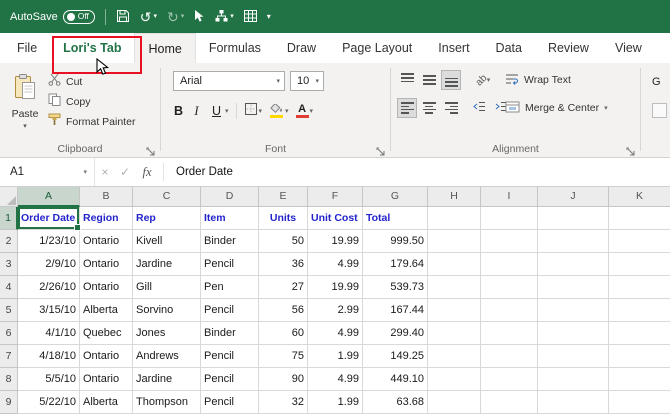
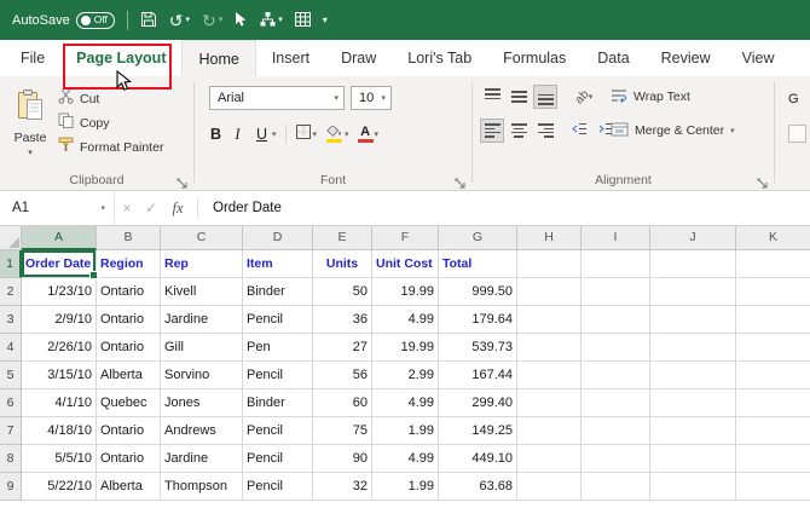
  AutoSave
  Off
  ↺
  ↻
  ▾
  File
- Lori's Tab
+ Page Layout
  Home
- Formulas
+ Insert
  Draw
- Page Layout
+ Lori's Tab
- Insert
+ Formulas
  Data
  Review
  View
  Paste
  Cut
  Copy
  Format Painter
  Clipboard
  Arial
  10
  B
  I
  U
  A
  Font
  Wrap Text
  Merge & Center
  Alignment
  G
  A1
  ×
  ✓
  fx
  Order Date
  A
  B
  C
  D
  E
  F
  G
  H
  I
  J
  K
  1
  Order Date
  Region
  Rep
  Item
  Units
  Unit Cost
  Total
  2
  1/23/10
  Ontario
  Kivell
  Binder
  50
  19.99
  999.50
  3
  2/9/10
  Ontario
  Jardine
  Pencil
  36
  4.99
  179.64
  4
  2/26/10
  Ontario
  Gill
  Pen
  27
  19.99
  539.73
  5
  3/15/10
  Alberta
  Sorvino
  Pencil
  56
  2.99
  167.44
  6
  4/1/10
  Quebec
  Jones
  Binder
  60
  4.99
  299.40
  7
  4/18/10
  Ontario
  Andrews
  Pencil
  75
  1.99
  149.25
  8
  5/5/10
  Ontario
  Jardine
  Pencil
  90
  4.99
  449.10
  9
  5/22/10
  Alberta
  Thompson
  Pencil
  32
  1.99
  63.68
